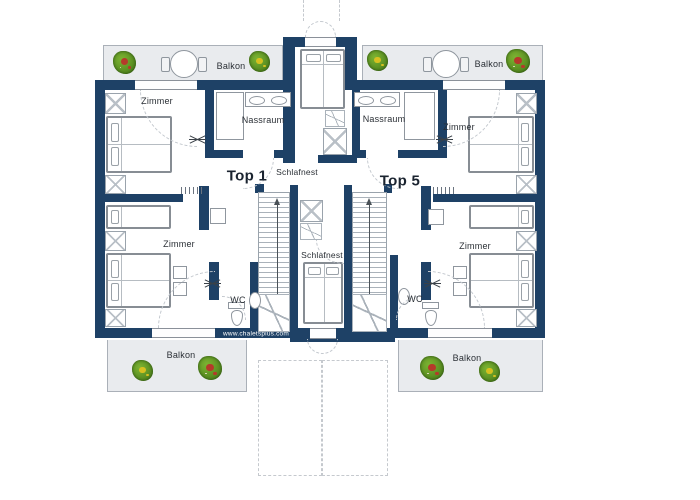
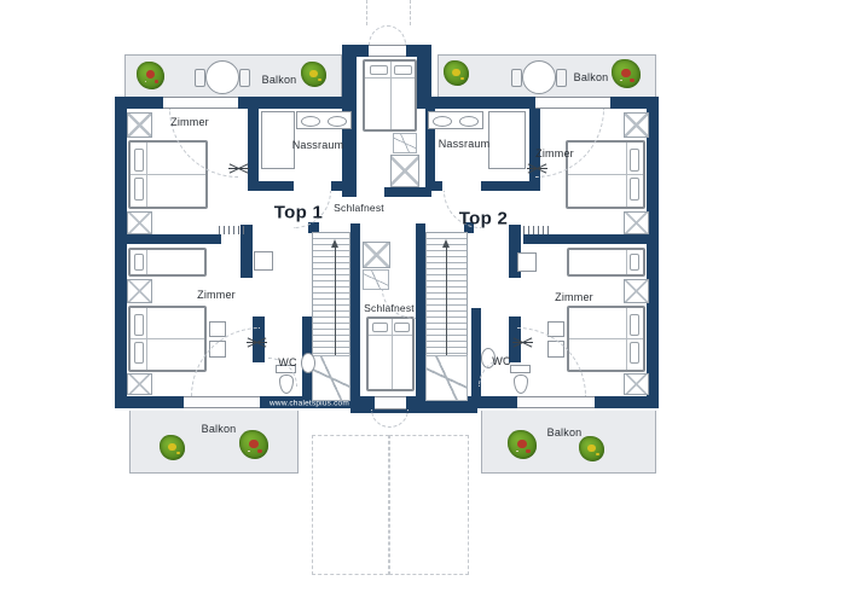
  Balkon
  Balkon
  Balkon
  Balkon
  Zimmer
  Zimmer
  Zimmer
  Zimmer
  Nassraum
  Nassraum
  Schlafnest
  Schlafnest
  WC
  WC
  Top 1
- Top 5
+ Top 2
